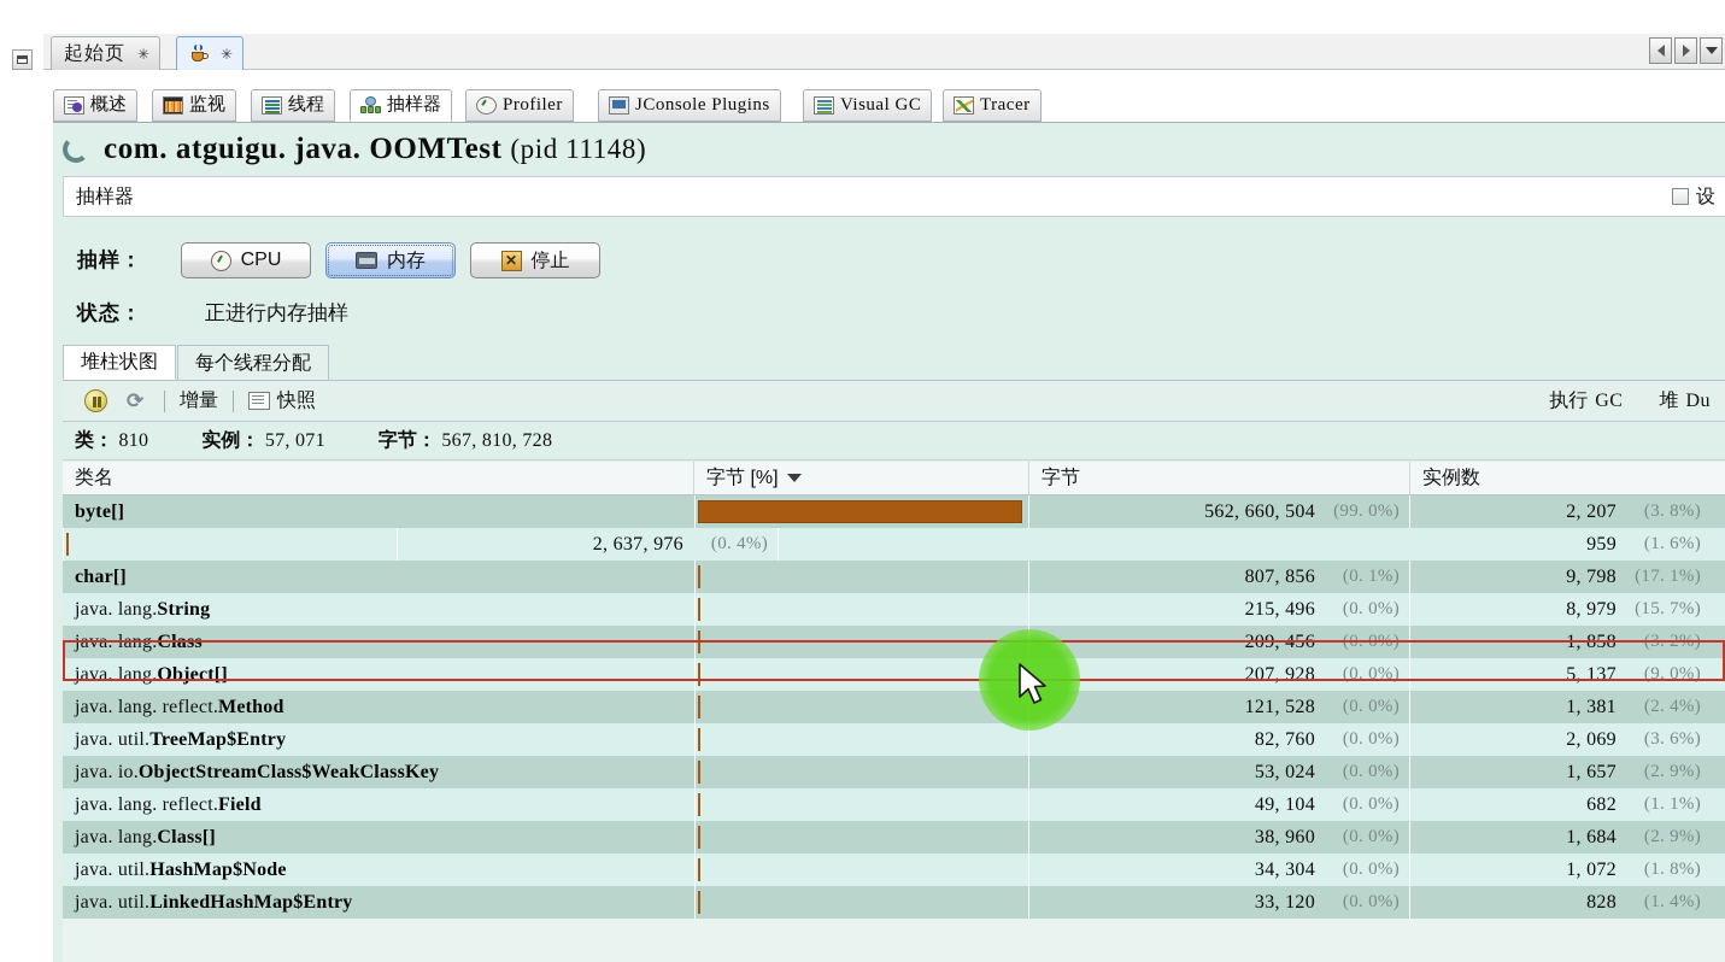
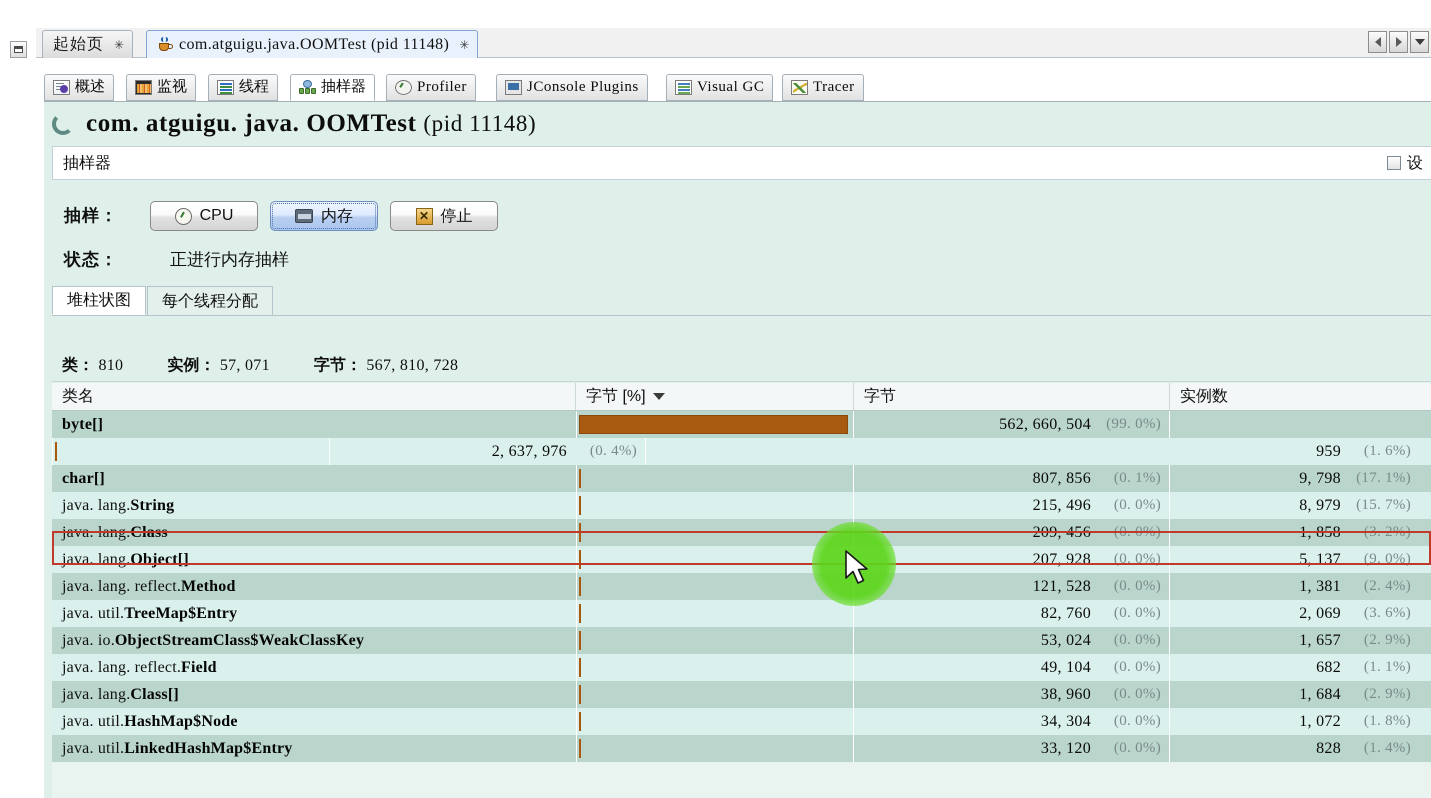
  起始页
  ✳
+ com.atguigu.java.OOMTest (pid 11148)
  ✳
  概述
  监视
  线程
  抽样器
  Profiler
  JConsole Plugins
  Visual GC
  Tracer
  com. atguigu. java. OOMTest (pid 11148)
  抽样器
  设
  抽样：
  CPU
  内存
  ✕
  停止
  状态：
  正进行内存抽样
  堆柱状图
  每个线程分配
- ⟳
- 增量
- 快照
- 执行
- GC
- 堆
- Du
  类： 810
  实例： 57, 071
  字节： 567, 810, 728
  类名
  字节 [%]
  字节
  实例数
  byte[]
  562, 660, 504
  (99. 0%)
- 2, 207
- (3. 8%)
  2, 637, 976
  (0. 4%)
  959
  (1. 6%)
  char[]
  807, 856
  (0. 1%)
  9, 798
  (17. 1%)
  java. lang.
  String
  215, 496
  (0. 0%)
  8, 979
  (15. 7%)
  java. lang.
  Class
  209, 456
  (0. 0%)
  1, 858
  (3. 2%)
  java. lang.
  Object[]
  207, 928
  (0. 0%)
  5, 137
  (9. 0%)
  java. lang. reflect.
  Method
  121, 528
  (0. 0%)
  1, 381
  (2. 4%)
  java. util.
  TreeMap$Entry
  82, 760
  (0. 0%)
  2, 069
  (3. 6%)
  java. io.
  ObjectStreamClass$WeakClassKey
  53, 024
  (0. 0%)
  1, 657
  (2. 9%)
  java. lang. reflect.
  Field
  49, 104
  (0. 0%)
  682
  (1. 1%)
  java. lang.
  Class[]
  38, 960
  (0. 0%)
  1, 684
  (2. 9%)
  java. util.
  HashMap$Node
  34, 304
  (0. 0%)
  1, 072
  (1. 8%)
  java. util.
  LinkedHashMap$Entry
  33, 120
  (0. 0%)
  828
  (1. 4%)
